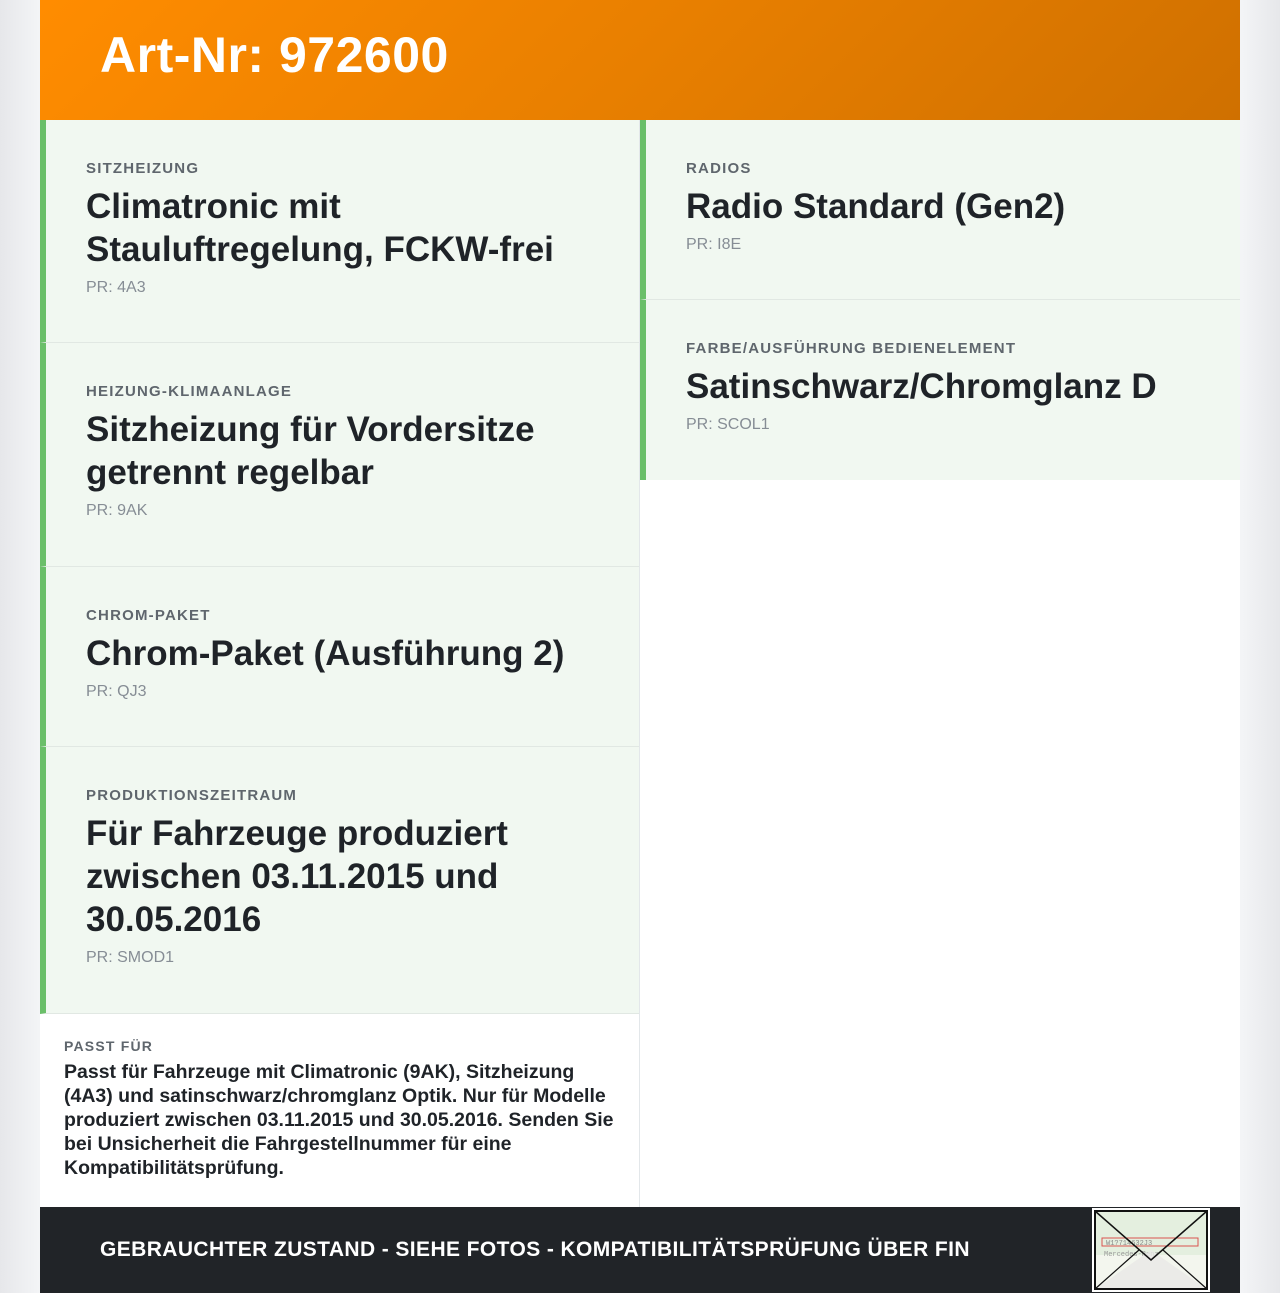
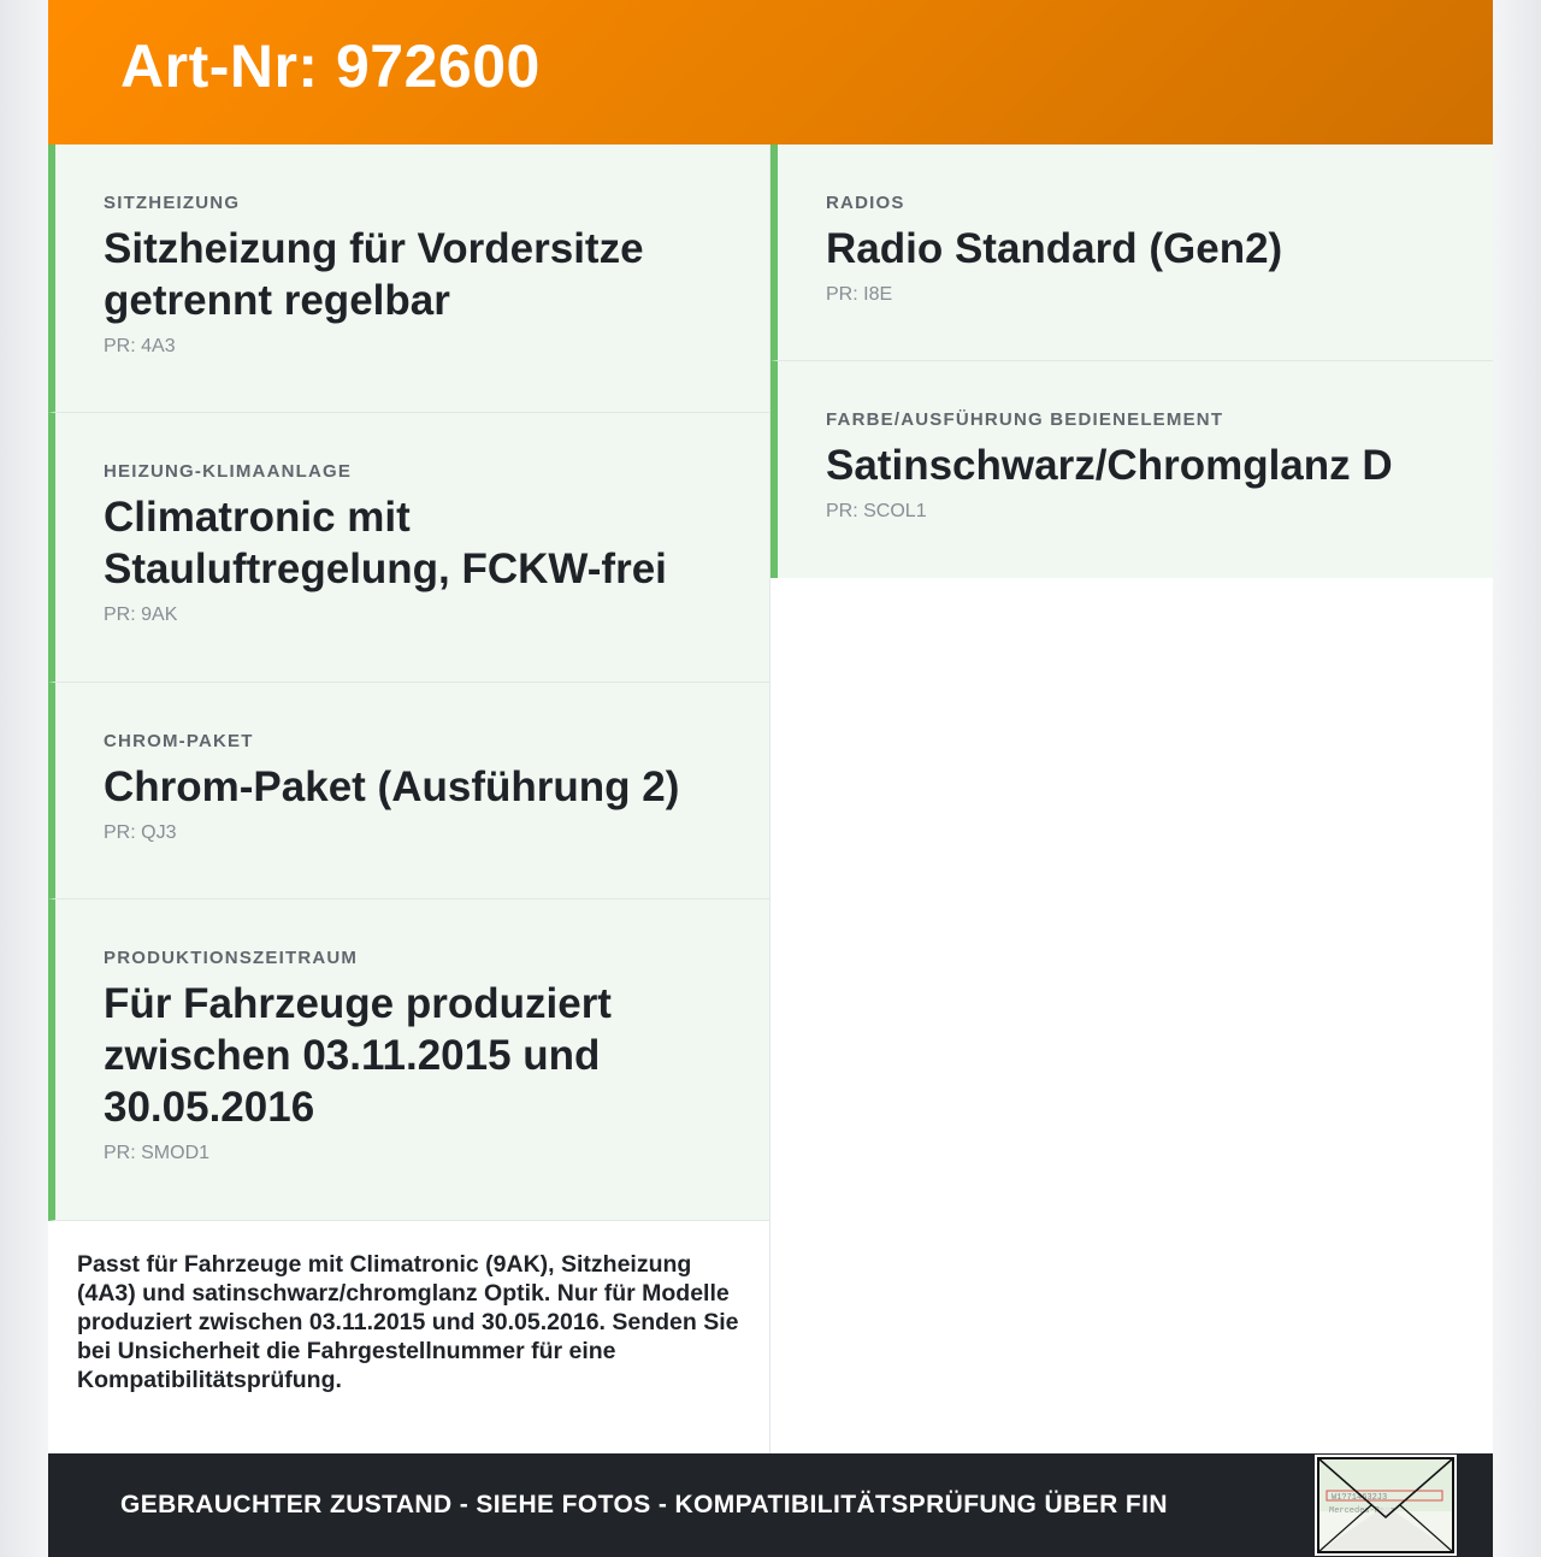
  Art-Nr: 972600
  SITZHEIZUNG
- Climatronic mit Stauluftregelung, FCKW-frei
+ Sitzheizung für Vordersitze getrennt regelbar
  PR: 4A3
  HEIZUNG-KLIMAANLAGE
- Sitzheizung für Vordersitze getrennt regelbar
+ Climatronic mit Stauluftregelung, FCKW-frei
  PR: 9AK
  CHROM-PAKET
  Chrom-Paket (Ausführung 2)
  PR: QJ3
  PRODUKTIONSZEITRAUM
  Für Fahrzeuge produziert zwischen 03.11.2015 und 30.05.2016
  PR: SMOD1
- PASST FÜR
  Passt für Fahrzeuge mit Climatronic (9AK), Sitzheizung (4A3) und satinschwarz/chromglanz Optik. Nur für Modelle produziert zwischen 03.11.2015 und 30.05.2016. Senden Sie bei Unsicherheit die Fahrgestellnummer für eine Kompatibilitätsprüfung.
  RADIOS
  Radio Standard (Gen2)
  PR: I8E
  FARBE/AUSFÜHRUNG BEDIENELEMENT
  Satinschwarz/Chromglanz D
  PR: SCOL1
  GEBRAUCHTER ZUSTAND - SIEHE FOTOS - KOMPATIBILITÄTSPRÜFUNG ÜBER FIN
  W1?71432J3
  Mercedes-Ben
